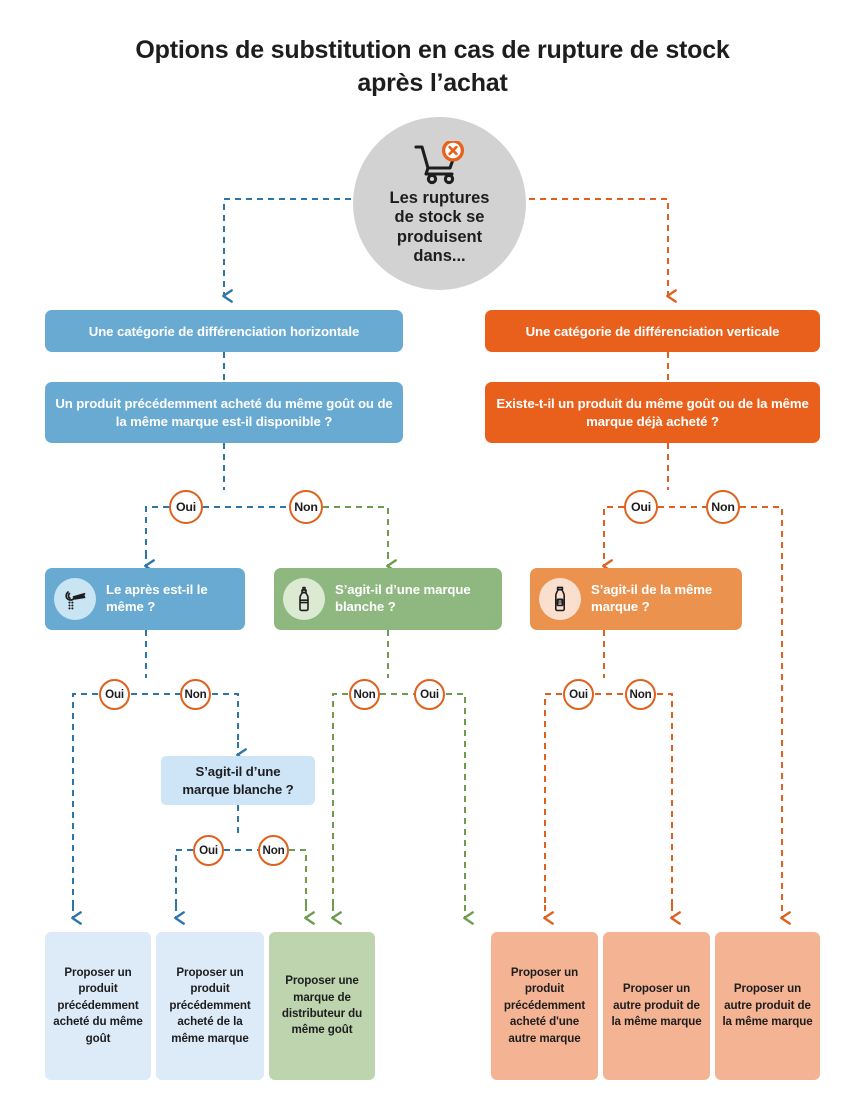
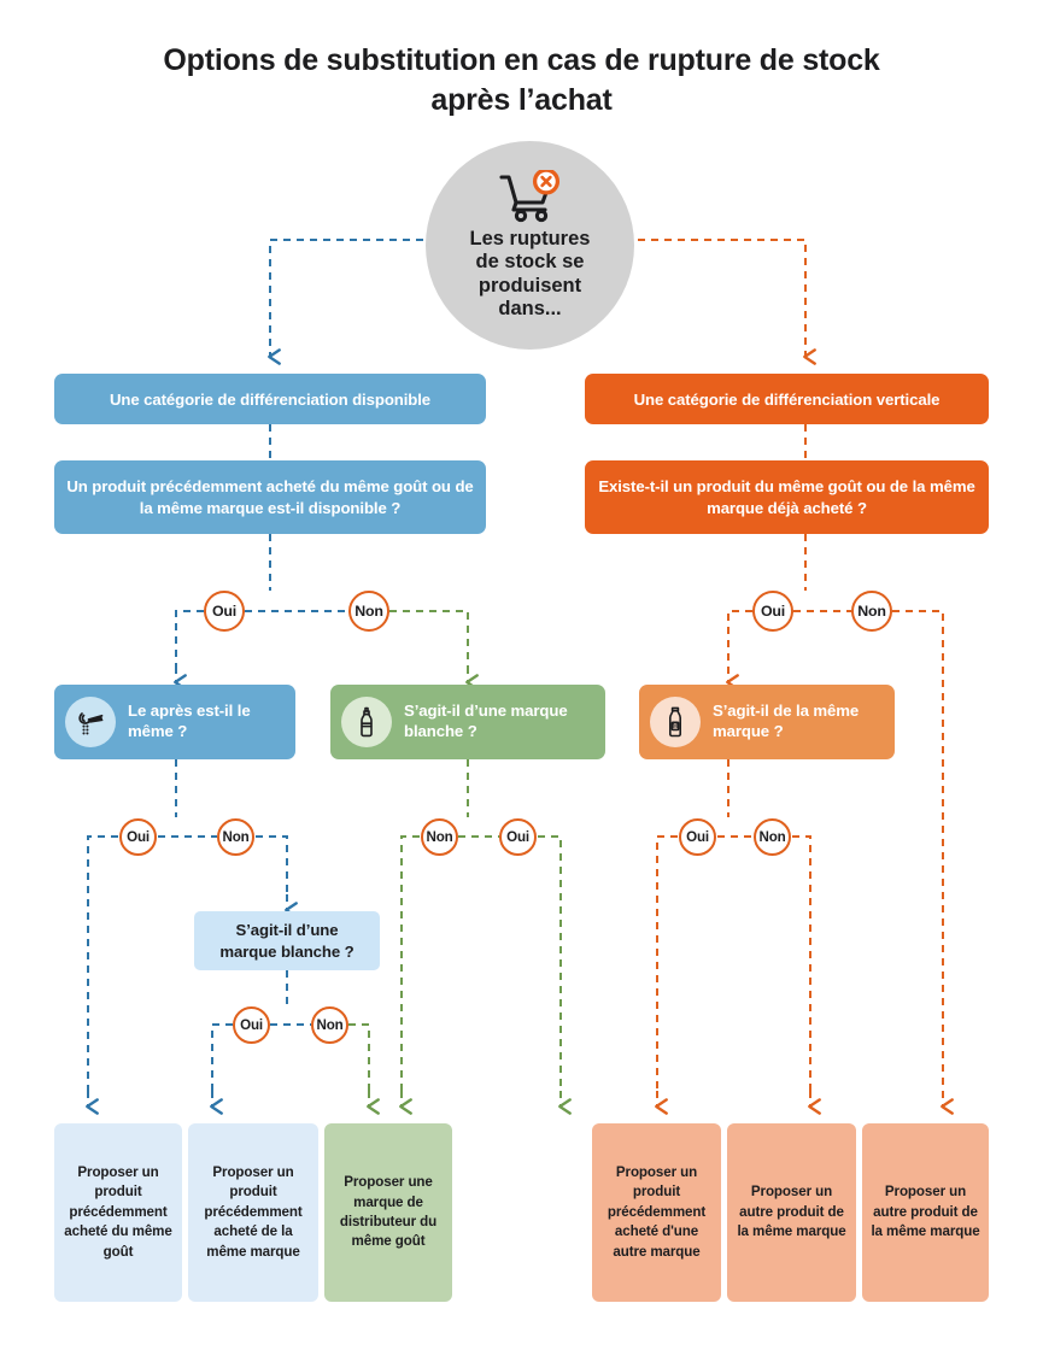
  Options de substitution en cas de rupture de stock après l’achat
  Les ruptures de stock se produisent dans...
- Une catégorie de différenciation horizontale
+ Une catégorie de différenciation disponible
  Un produit précédemment acheté du même goût ou de la même marque est-il disponible ?
  Oui
  Non
  Le après est-il le même ?
  Oui
  Non
  S’agit-il d’une marque blanche ?
  Oui
  Non
  S’agit-il d’une marque blanche ?
  Non
  Oui
  Une catégorie de différenciation verticale
  Existe-t-il un produit du même goût ou de la même marque déjà acheté ?
  Oui
  Non
  S’agit-il de la même marque ?
  Oui
  Non
  Proposer un produit précédemment acheté du même goût
  Proposer un produit précédemment acheté de la même marque
  Proposer une marque de distributeur du même goût
  Proposer un produit précédemment acheté d'une autre marque
  Proposer un autre produit de la même marque
  Proposer un autre produit de la même marque
